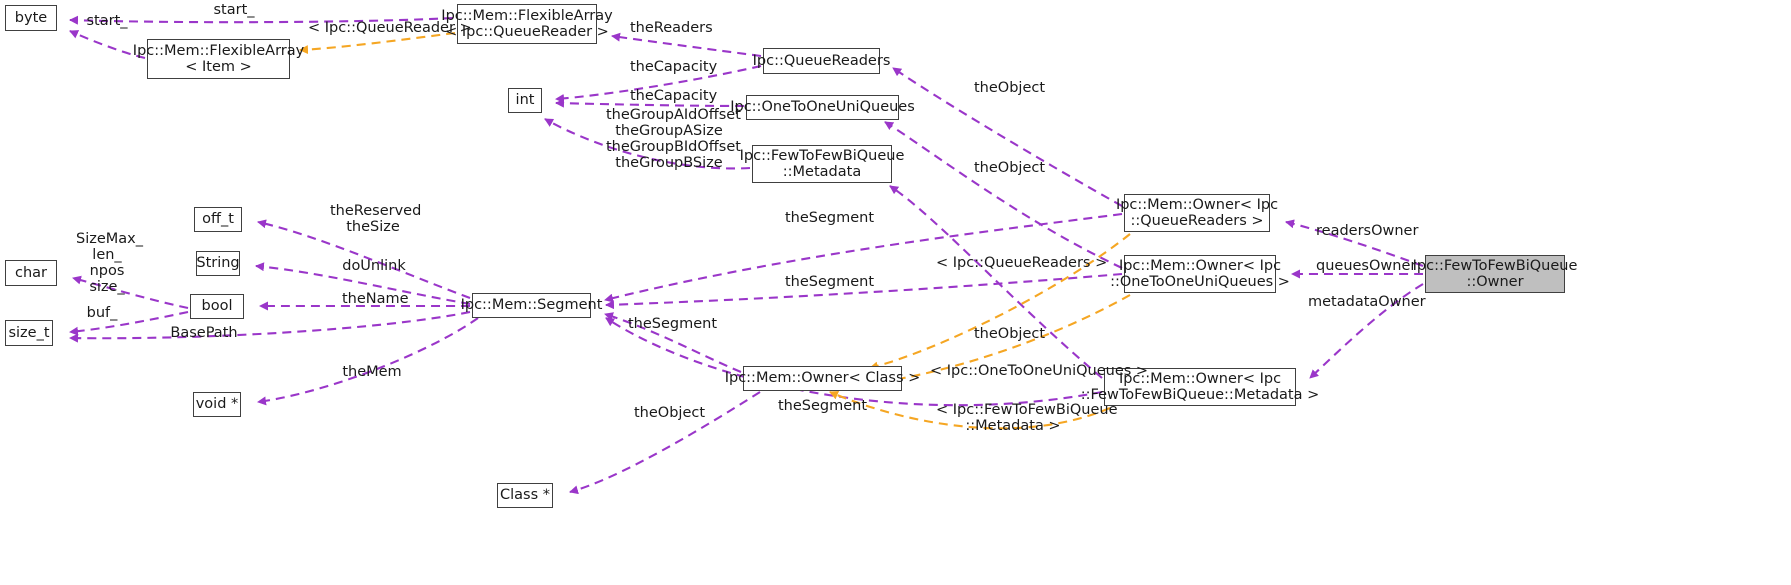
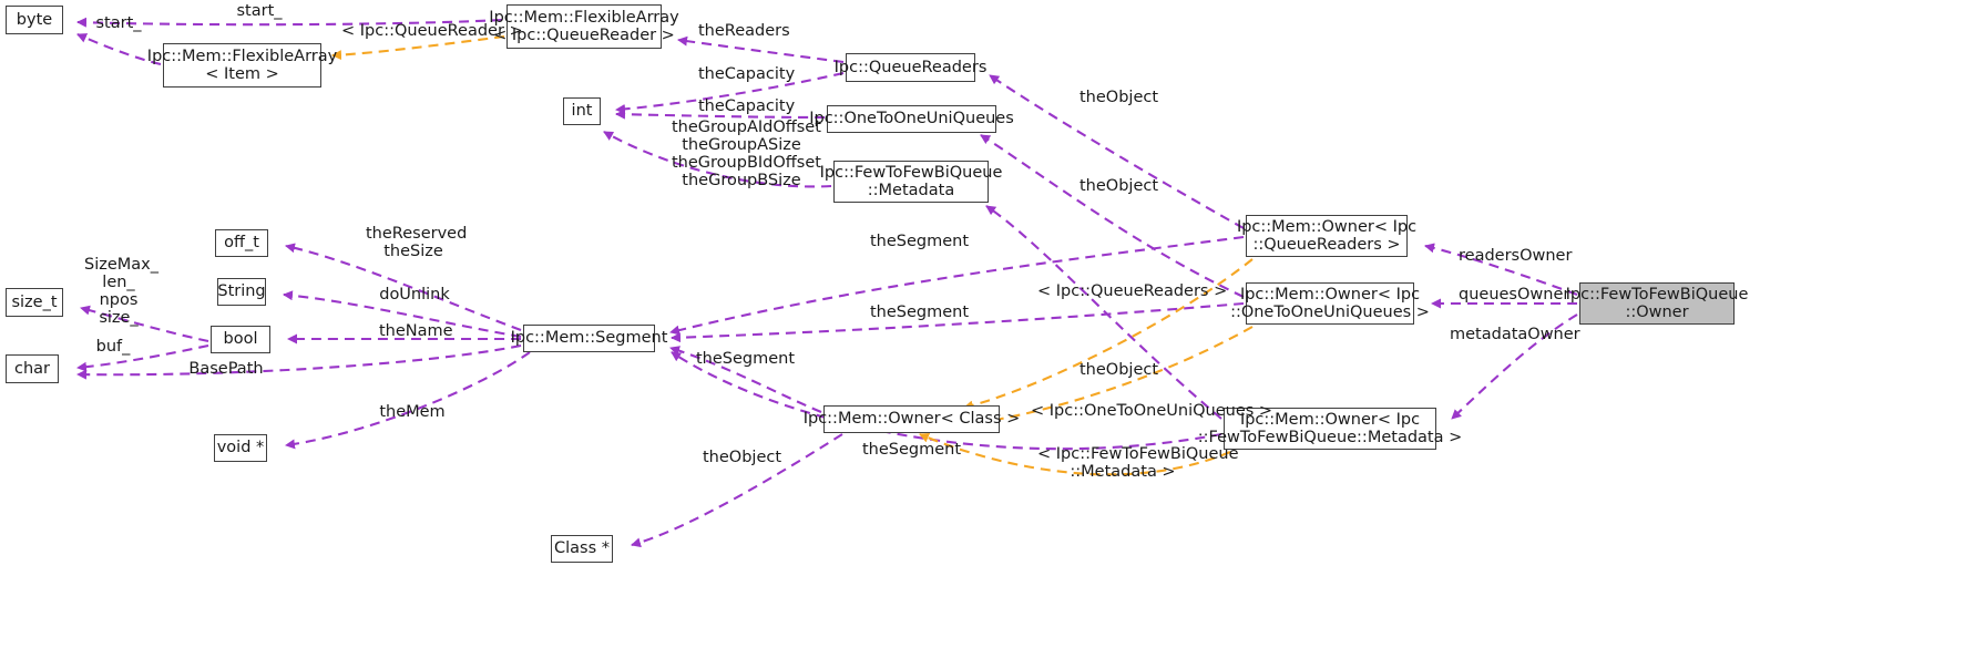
  byte
  Ipc::Mem::FlexibleArray
  < Ipc::QueueReader >
  Ipc::Mem::FlexibleArray
  < Item >
  Ipc::QueueReaders
  int
  Ipc::OneToOneUniQueues
  Ipc::FewToFewBiQueue
  ::Metadata
  off_t
  Ipc::Mem::Owner< Ipc
  ::QueueReaders >
- char
+ size_t
  String
  Ipc::Mem::Owner< Ipc
  ::OneToOneUniQueues >
  Ipc::FewToFewBiQueue
  ::Owner
  bool
  Ipc::Mem::Segment
- size_t
+ char
  Ipc::Mem::Owner< Class >
  Ipc::Mem::Owner< Ipc
  ::FewToFewBiQueue::Metadata >
  void *
  Class *
  start_
  start_
  < Ipc::QueueReader >
  theReaders
  theCapacity
  theObject
  theCapacity
  theGroupAIdOffset
  theGroupASize
  theGroupBIdOffset
  theGroupBSize
  theObject
  theReserved
  theSize
  theSegment
  readersOwner
  SizeMax_
  len_
  npos
  size_
  < Ipc::QueueReaders >
  doUnlink
  queuesOwner
  theSegment
  theName
  metadataOwner
  buf_
  theSegment
  BasePath
  theObject
  theMem
  < Ipc::OneToOneUniQueues >
  theSegment
  < Ipc::FewToFewBiQueue
  ::Metadata >
  theObject
